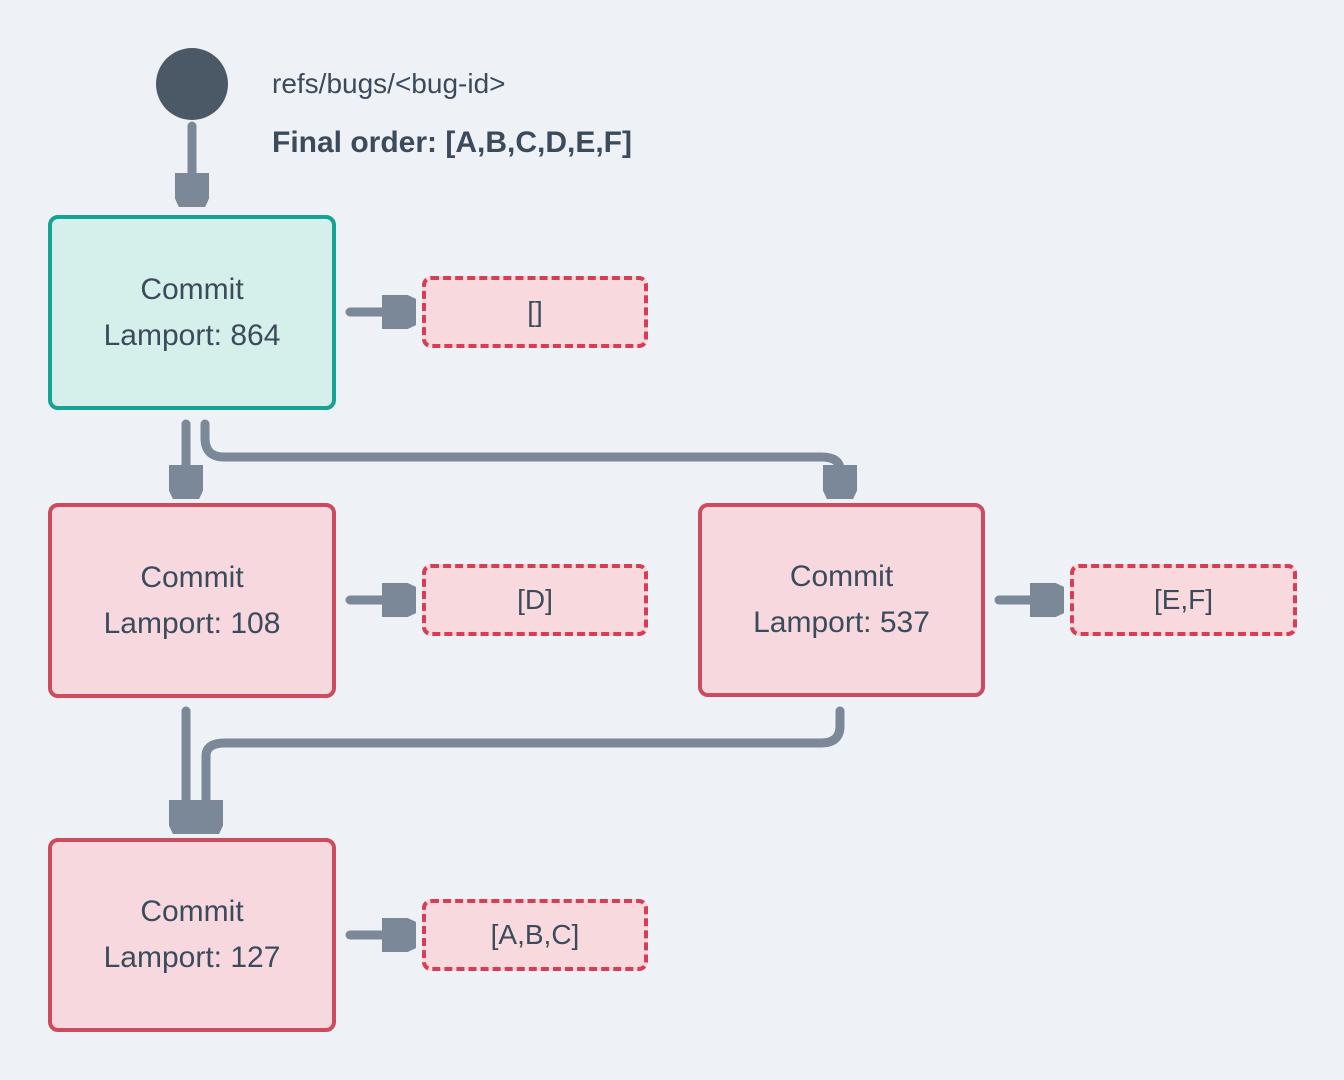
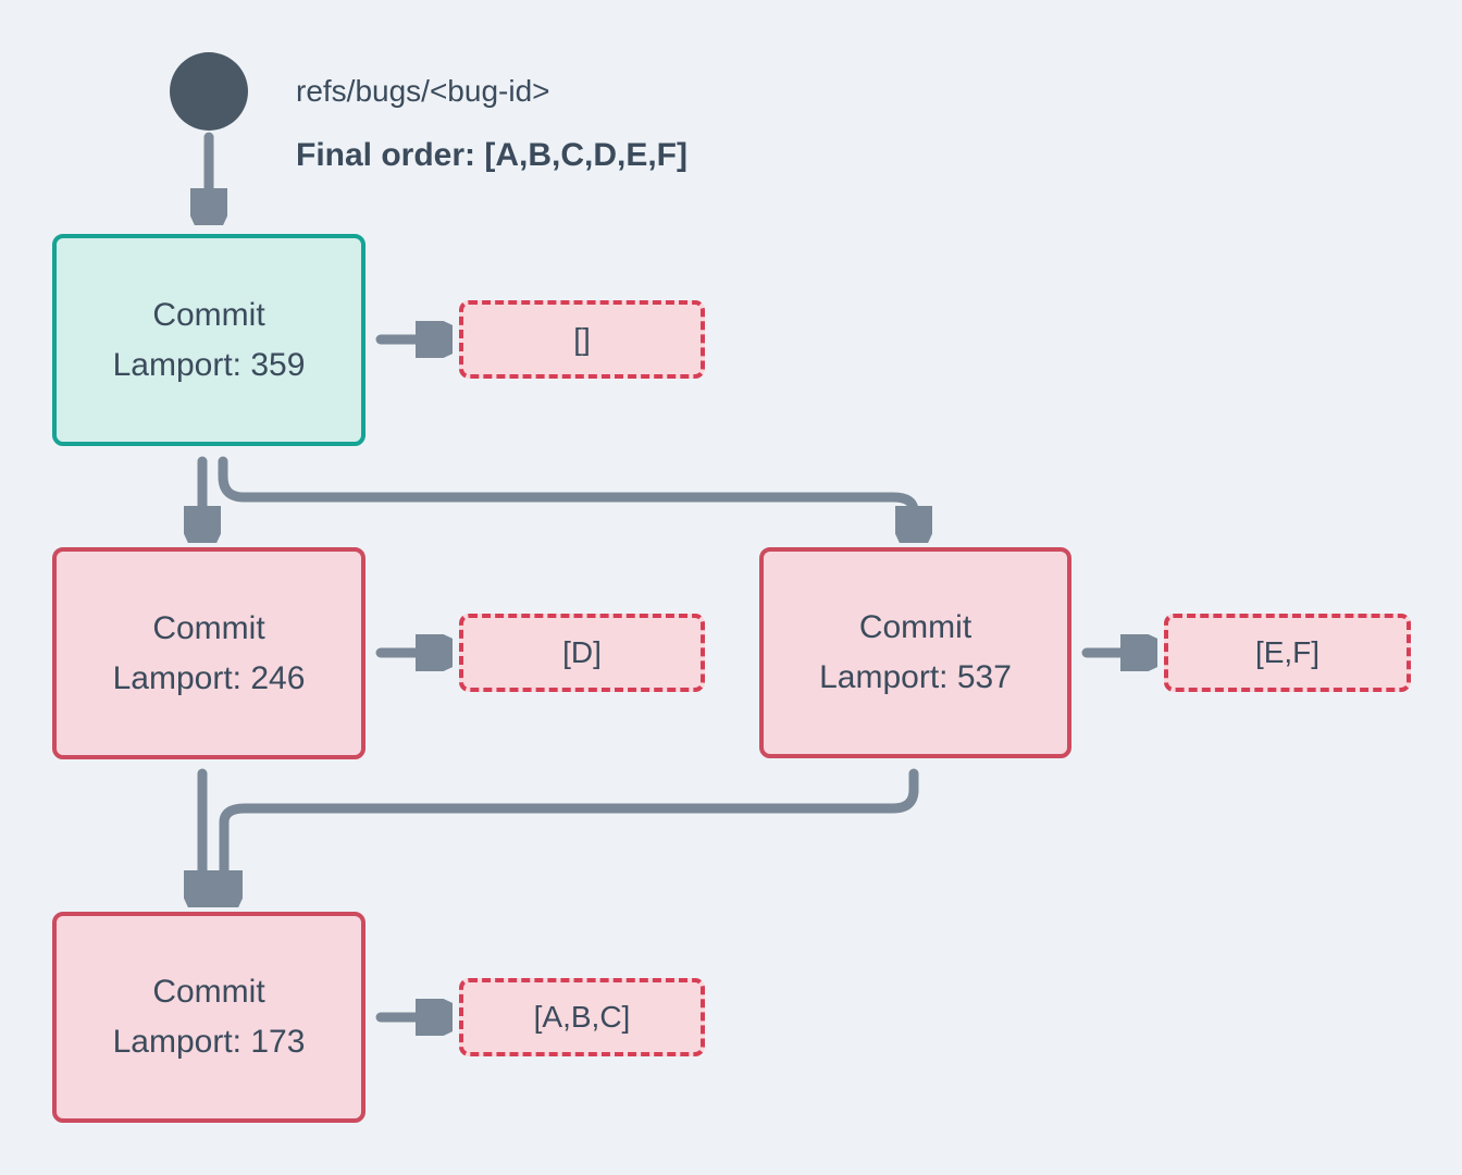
  refs/bugs/<bug-id>
  Final order: [A,B,C,D,E,F]
  Commit
- Lamport: 864
+ Lamport: 359
  []
  Commit
- Lamport: 108
+ Lamport: 246
  [D]
  Commit
  Lamport: 537
  [E,F]
  Commit
- Lamport: 127
+ Lamport: 173
  [A,B,C]
